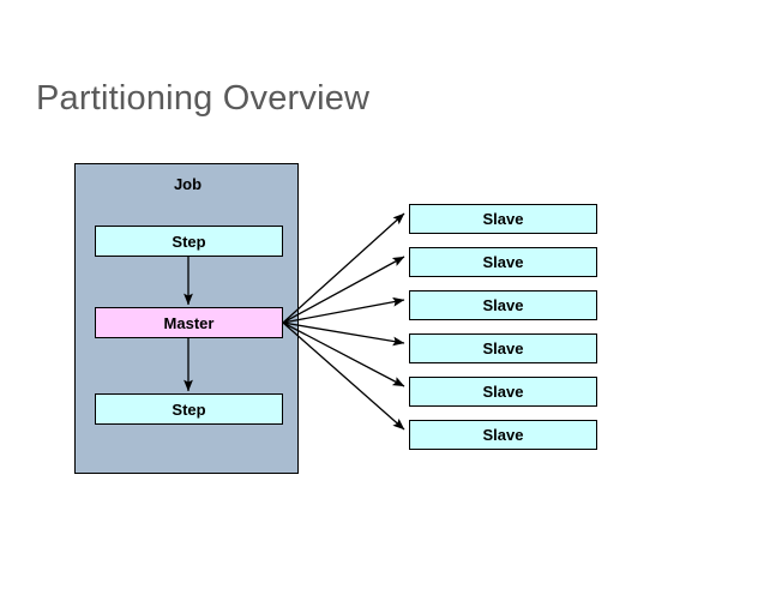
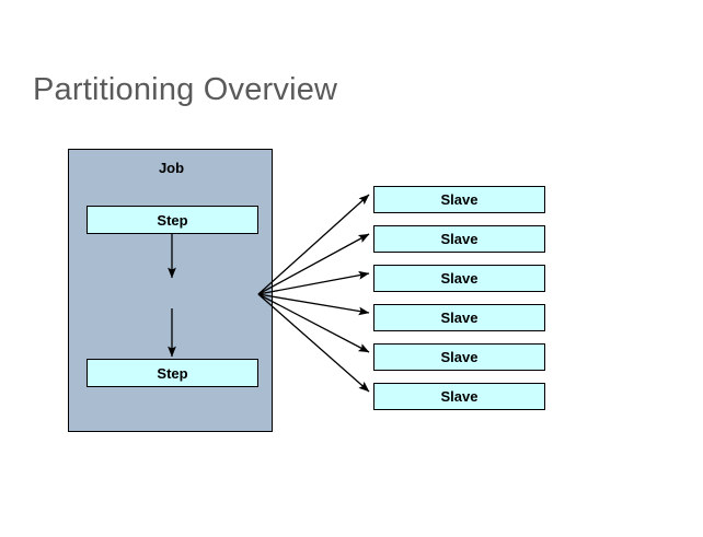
  Partitioning Overview
  Job
  Step
- Master
  Step
  Slave
  Slave
  Slave
  Slave
  Slave
  Slave
